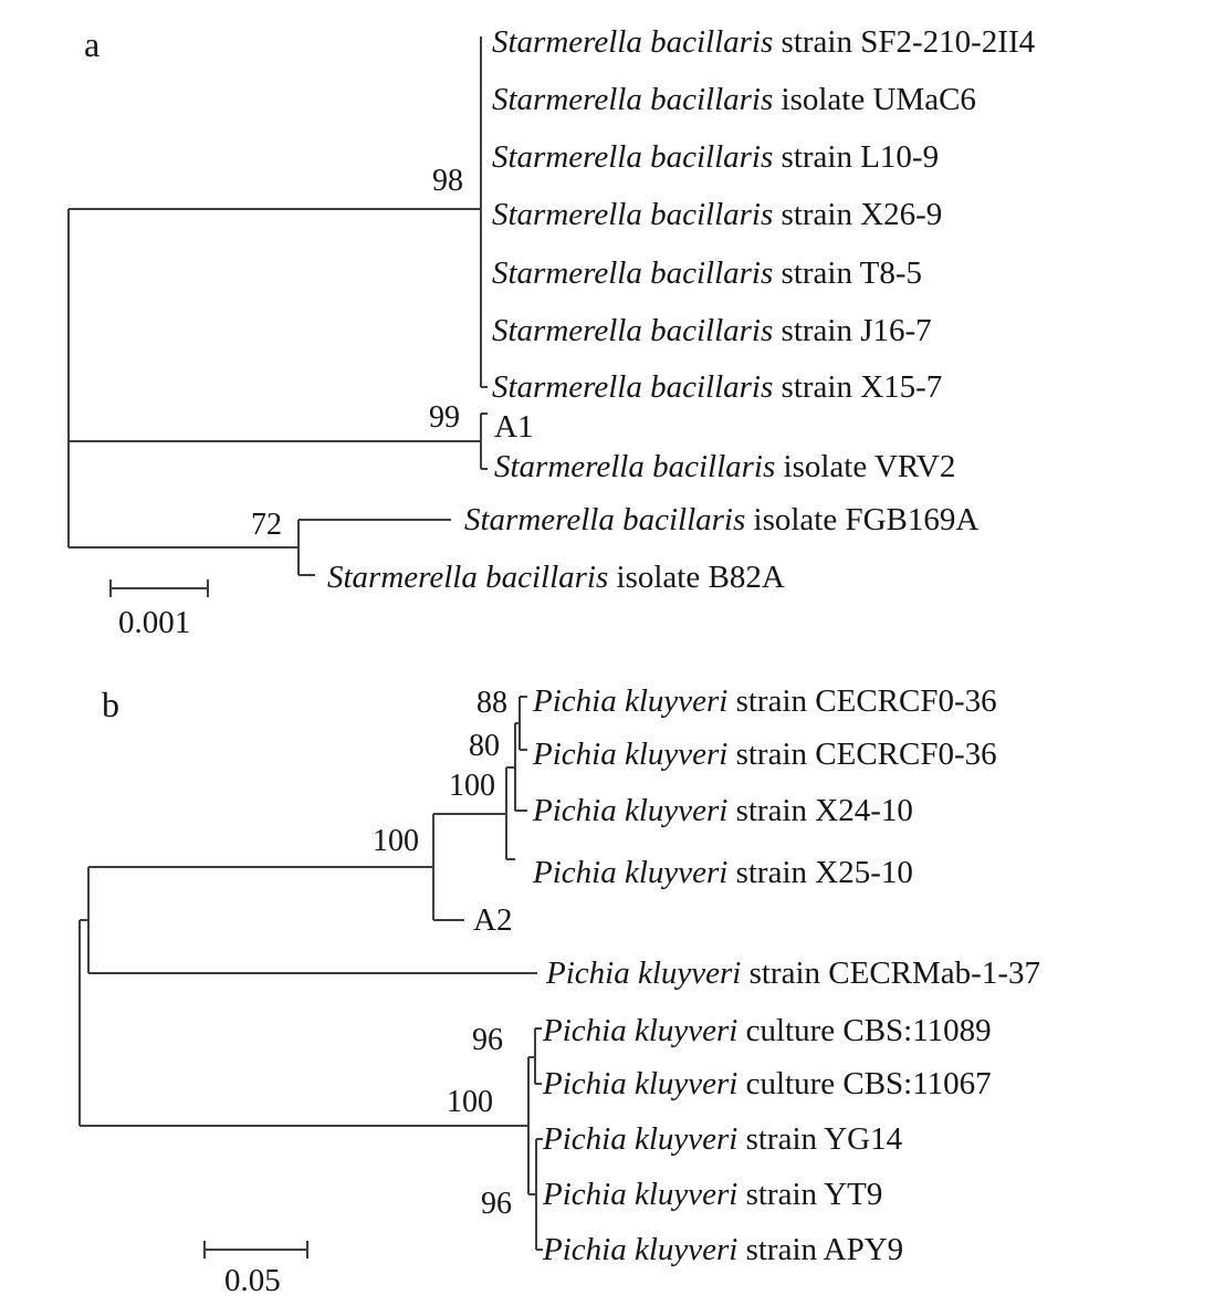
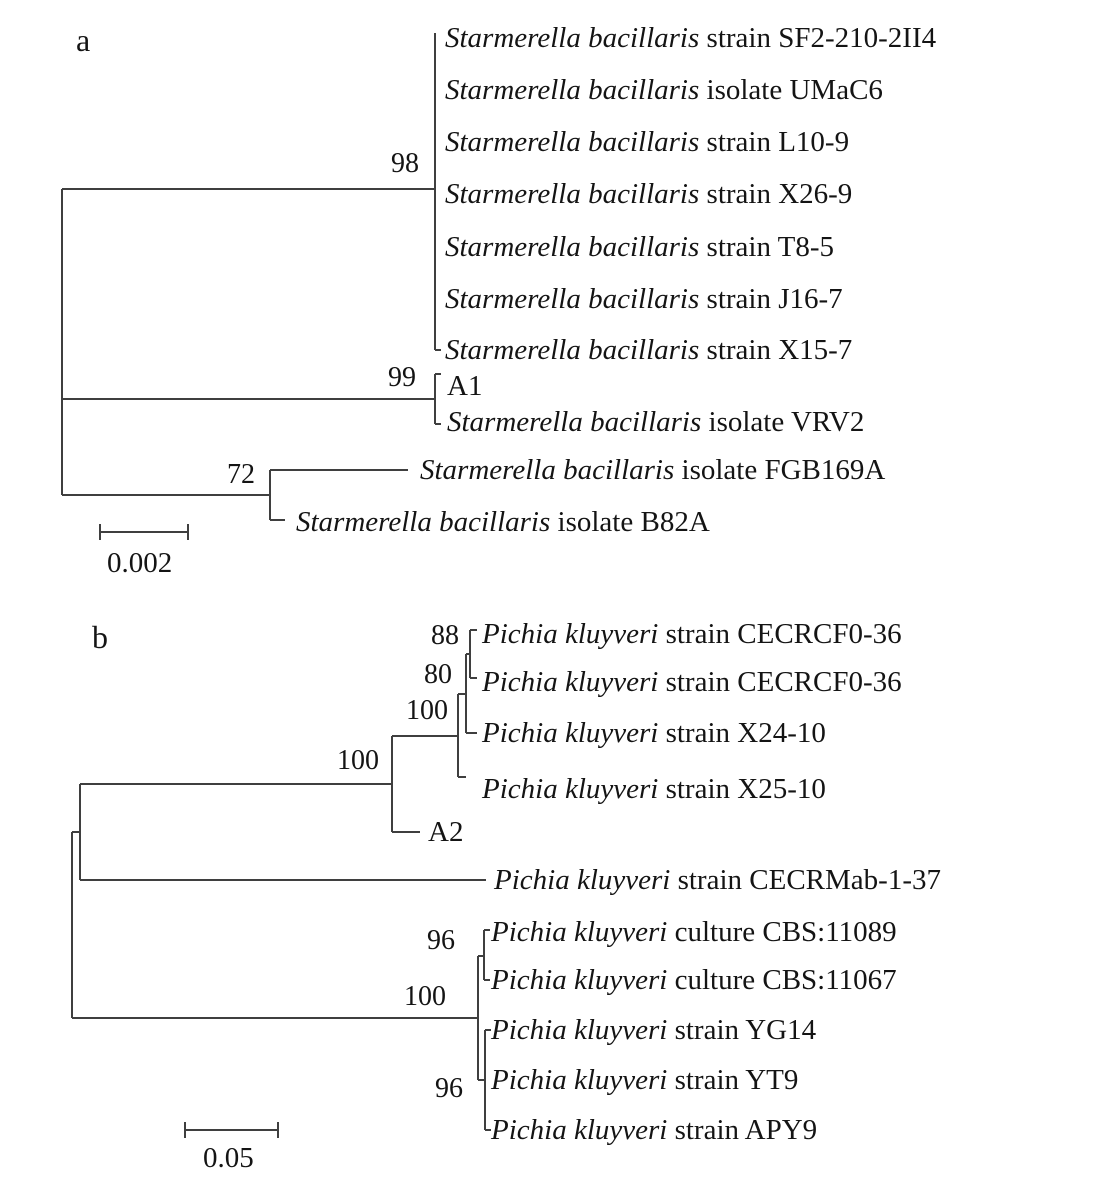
  a
  Starmerella bacillaris strain SF2-210-2II4
  Starmerella bacillaris isolate UMaC6
  Starmerella bacillaris strain L10-9
  Starmerella bacillaris strain X26-9
  Starmerella bacillaris strain T8-5
  Starmerella bacillaris strain J16-7
  Starmerella bacillaris strain X15-7
  A1
  Starmerella bacillaris isolate VRV2
  Starmerella bacillaris isolate FGB169A
  Starmerella bacillaris isolate B82A
  98
  99
  72
- 0.001
+ 0.002
  b
  Pichia kluyveri strain CECRCF0-36
  Pichia kluyveri strain CECRCF0-36
  Pichia kluyveri strain X24-10
  Pichia kluyveri strain X25-10
  A2
  Pichia kluyveri strain CECRMab-1-37
  Pichia kluyveri culture CBS:11089
  Pichia kluyveri culture CBS:11067
  Pichia kluyveri strain YG14
  Pichia kluyveri strain YT9
  Pichia kluyveri strain APY9
  88
  80
  100
  100
  96
  100
  96
  0.05
